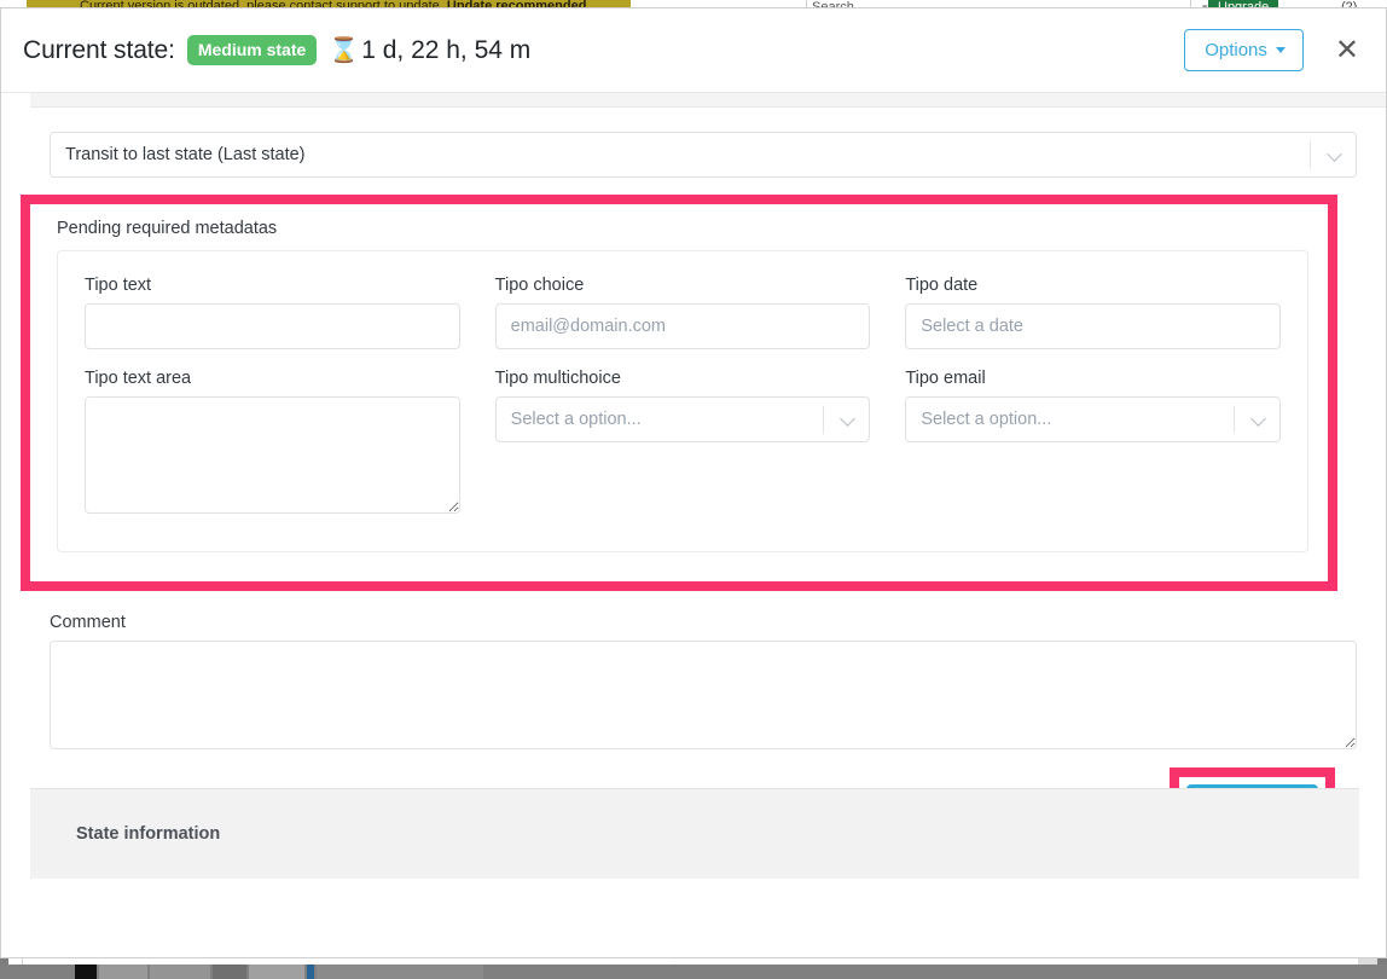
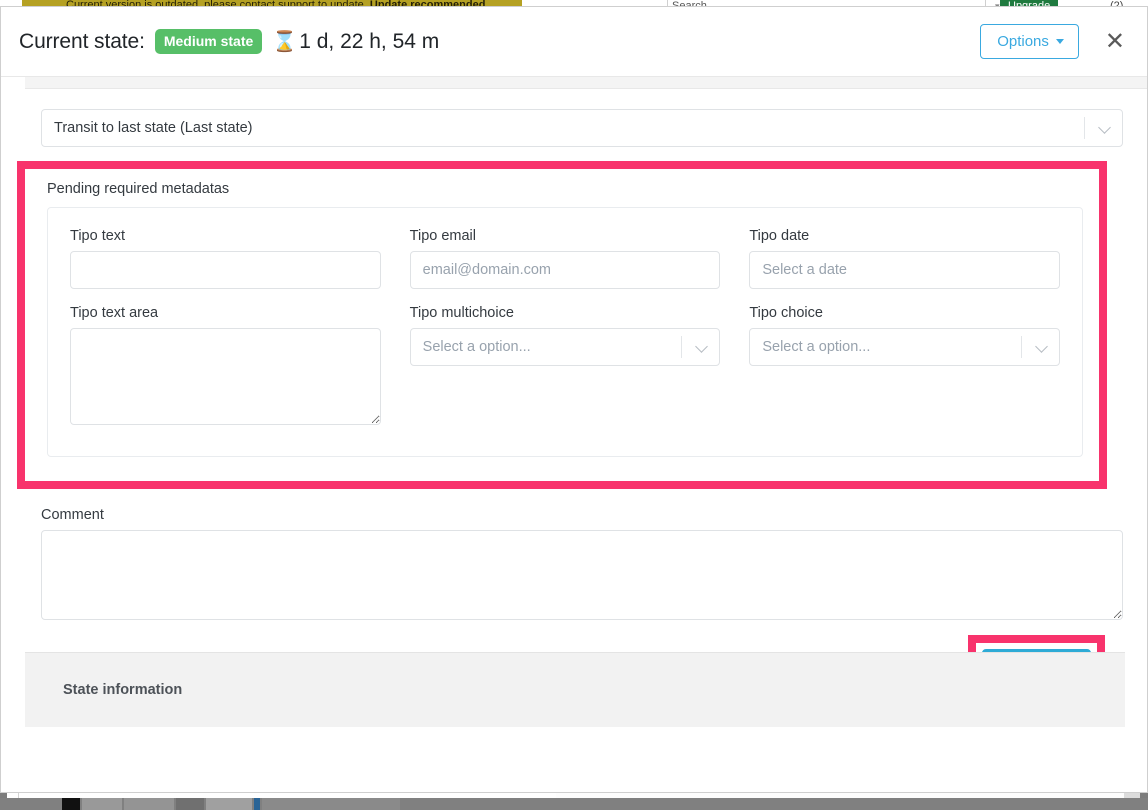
  Current version is outdated, please contact support to update. Update recommended
  Current state:
  Medium state
  ⌛
  1 d, 22 h, 54 m
  Options
  ✕
  Transit to last state (Last state)
  Pending required metadatas
  Tipo text
- Tipo choice
+ Tipo email
  email@domain.com
  Tipo date
  Select a date
  Tipo text area
  Tipo multichoice
  Select a option...
- Tipo email
+ Tipo choice
  Select a option...
  Comment
  State information
